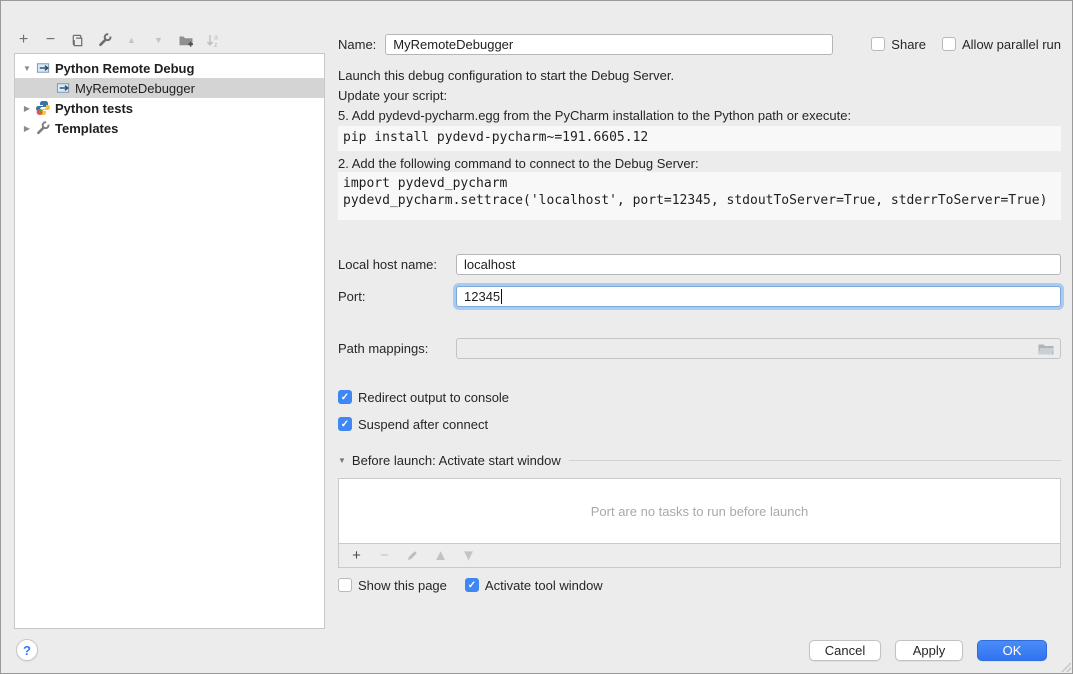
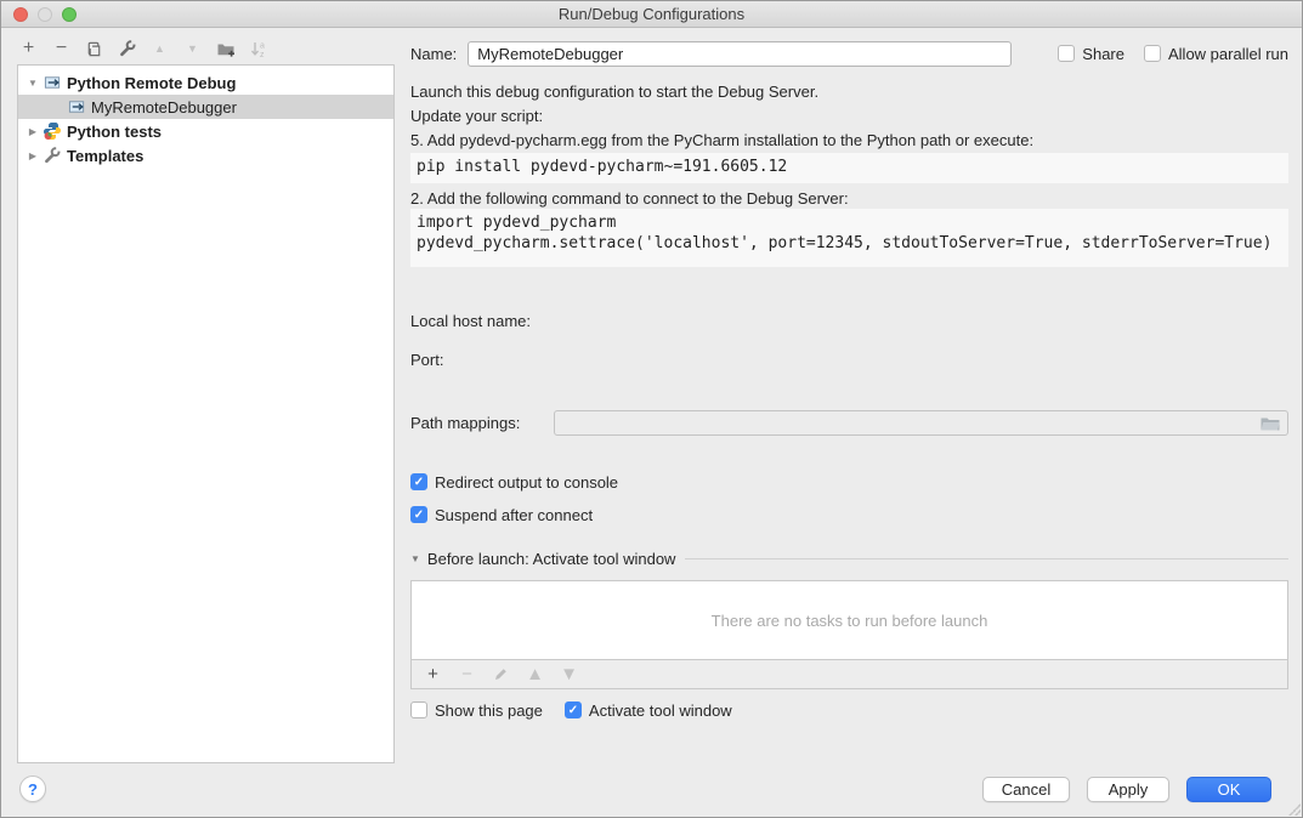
+ Run/Debug Configurations
  +
  −
  ▲
  ▼
  ▼
  Python Remote Debug
  MyRemoteDebugger
  ▶
  Python tests
  ▶
  Templates
  Name:
  MyRemoteDebugger
  Share
  Allow parallel run
  Launch this debug configuration to start the Debug Server.
  Update your script:
  5. Add pydevd-pycharm.egg from the PyCharm installation to the Python path or execute:
  pip install pydevd-pycharm~=191.6605.12
  2. Add the following command to connect to the Debug Server:
  import pydevd_pycharm pydevd_pycharm.settrace('localhost', port=12345, stdoutToServer=True, stderrToServer=True)
  Local host name:
- localhost
  Port:
- 12345
  Path mappings:
  Redirect output to console
  Suspend after connect
  ▼
- Before launch: Activate start window
+ Before launch: Activate tool window
- Port are no tasks to run before launch
+ There are no tasks to run before launch
  +
  ▲
  ▼
  Show this page
  Activate tool window
  ?
  Cancel
  Apply
  OK
